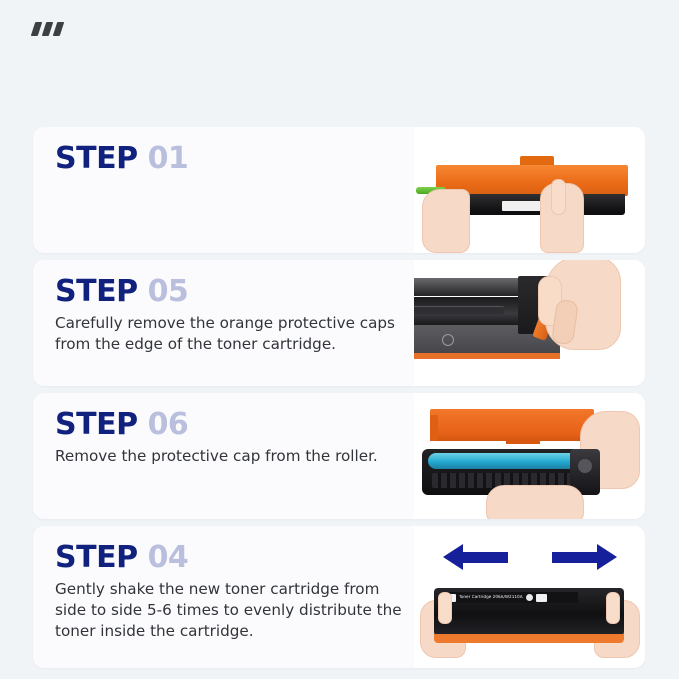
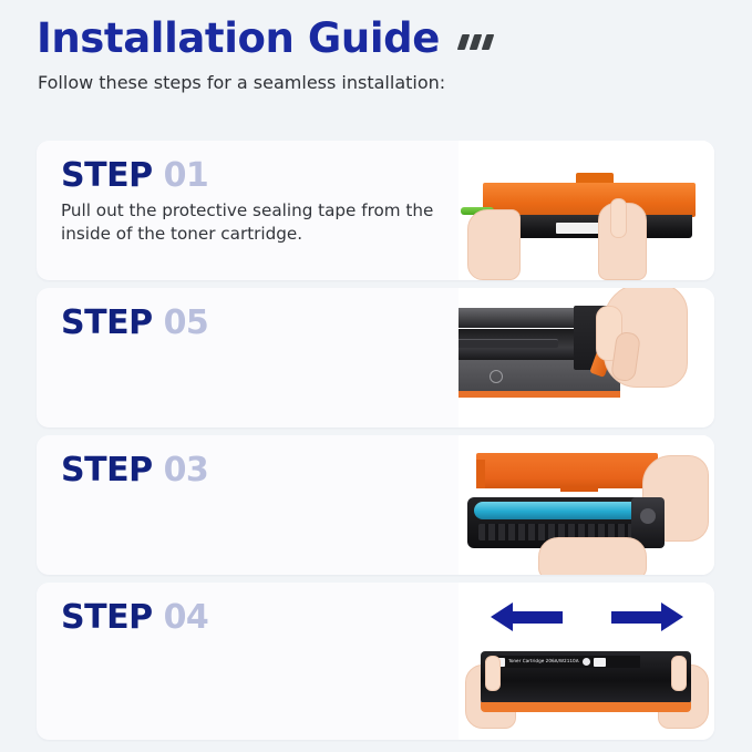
+ Installation Guide
+ Follow these steps for a seamless installation:
  STEP
  01
+ Pull out the protective sealing tape from the inside of the toner cartridge.
  STEP
  05
- Carefully remove the orange protective caps from the edge of the toner cartridge.
  STEP
- 06
+ 03
- Remove the protective cap from the roller.
  STEP
  04
- Gently shake the new toner cartridge from side to side 5-6 times to evenly distribute the toner inside the cartridge.
